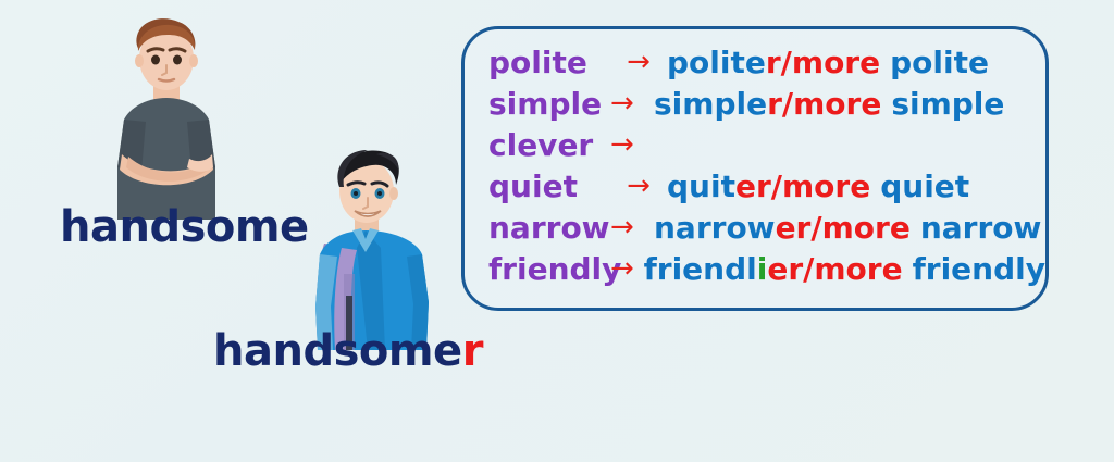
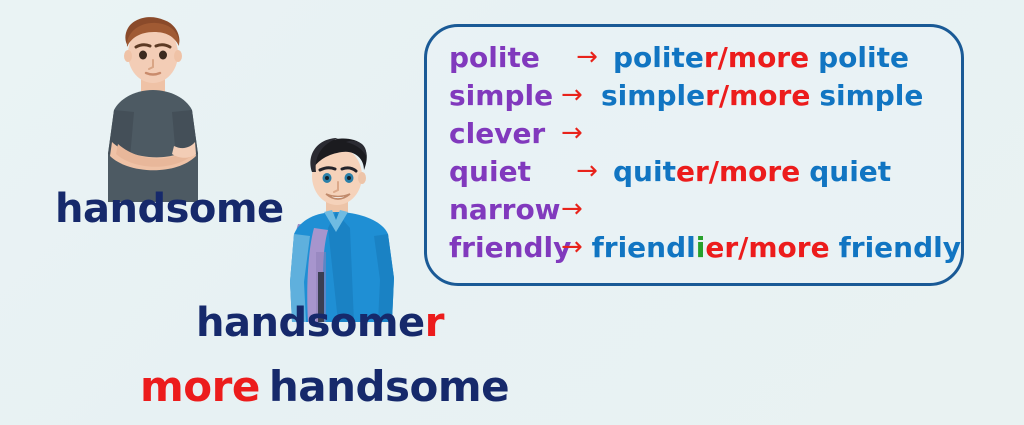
  handsome
  handsomer
+ more handsome
  polite
  →
  politer/more polite
  simple
  →
  simpler/more simple
  clever
  →
  quiet
  →
  quiter/more quiet
  narrow
  →
- narrower/more narrow
  friendl
  →
  friendlier/more friendly
